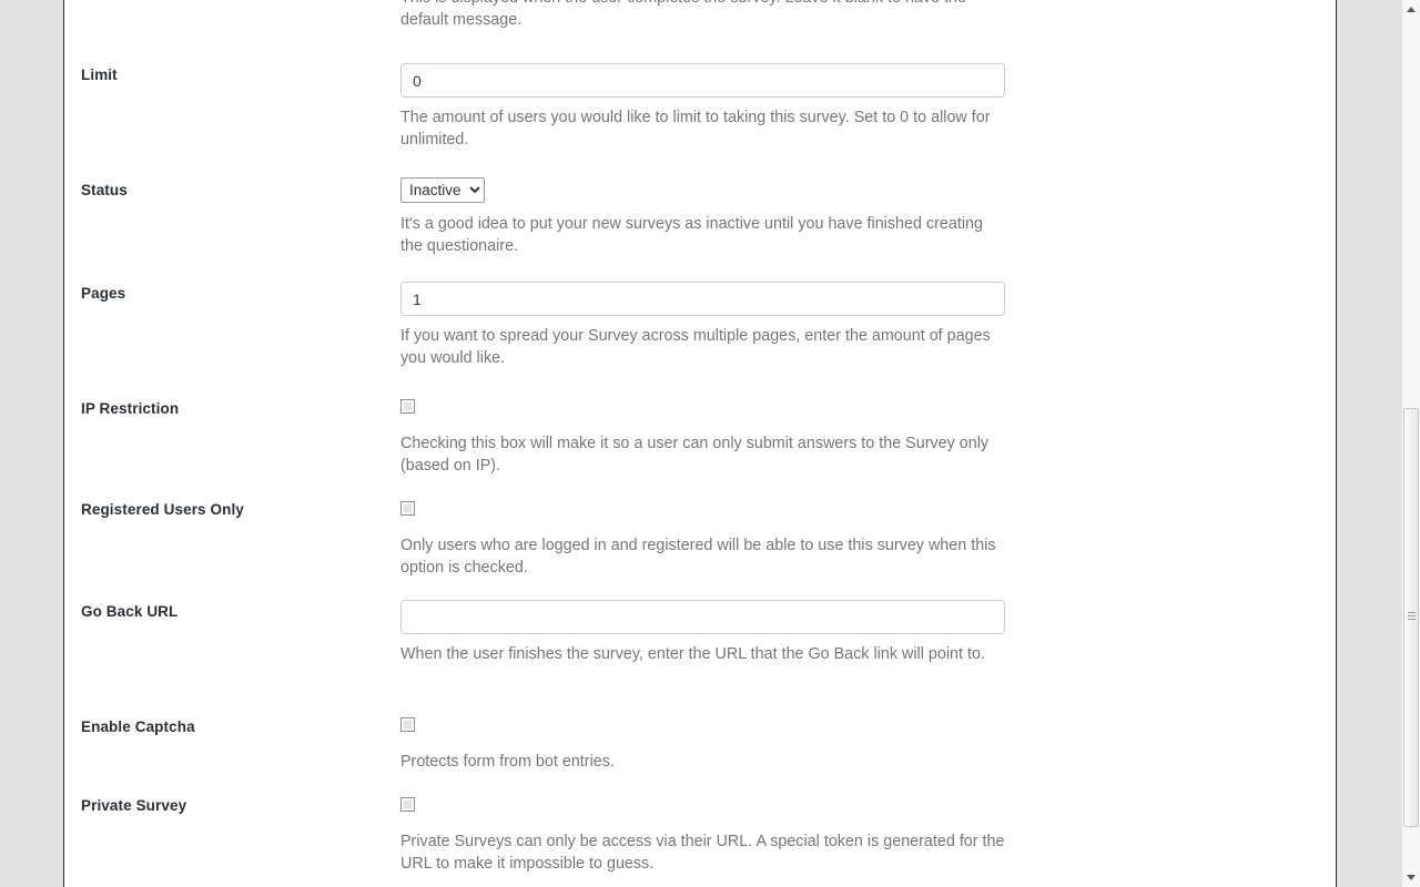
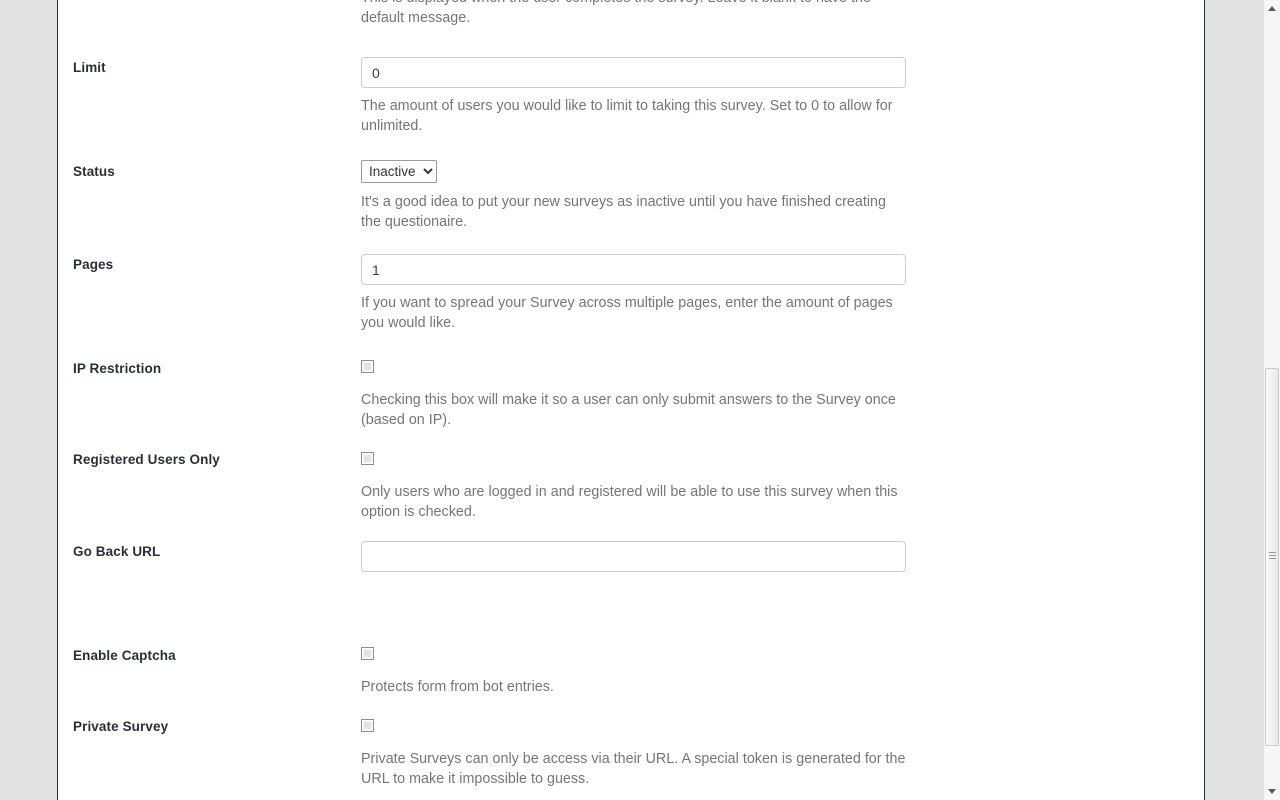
  Limit
  0
  The amount of users you would like to limit to taking this survey. Set to 0 to allow for unlimited.
  Status
  Inactive
  It's a good idea to put your new surveys as inactive until you have finished creating the questionaire.
  Pages
  1
  If you want to spread your Survey across multiple pages, enter the amount of pages you would like.
  IP Restriction
- Checking this box will make it so a user can only submit answers to the Survey only (based on IP).
+ Checking this box will make it so a user can only submit answers to the Survey once (based on IP).
  Registered Users Only
  Only users who are logged in and registered will be able to use this survey when this option is checked.
  Go Back URL
- When the user finishes the survey, enter the URL that the Go Back link will point to.
  Enable Captcha
  Protects form from bot entries.
  Private Survey
  Private Surveys can only be access via their URL. A special token is generated for the URL to make it impossible to guess.
